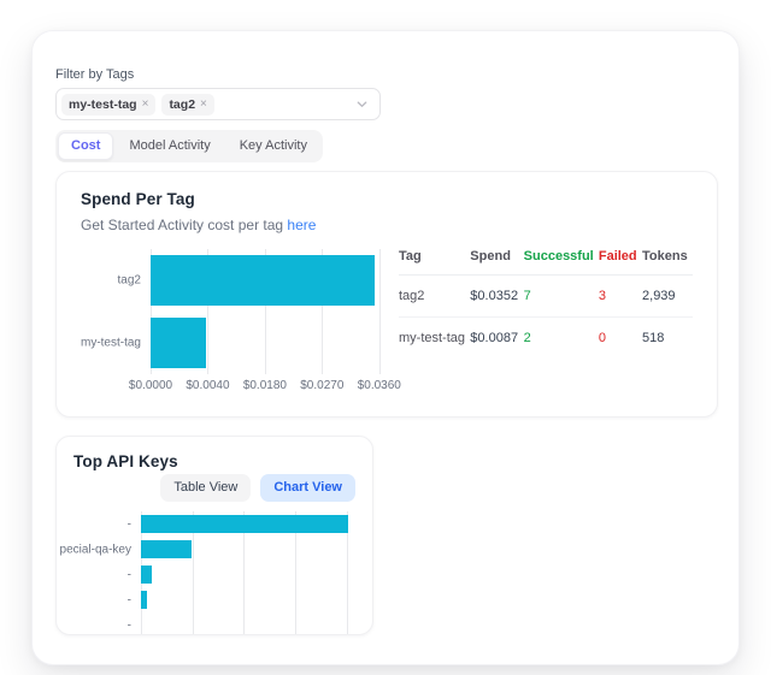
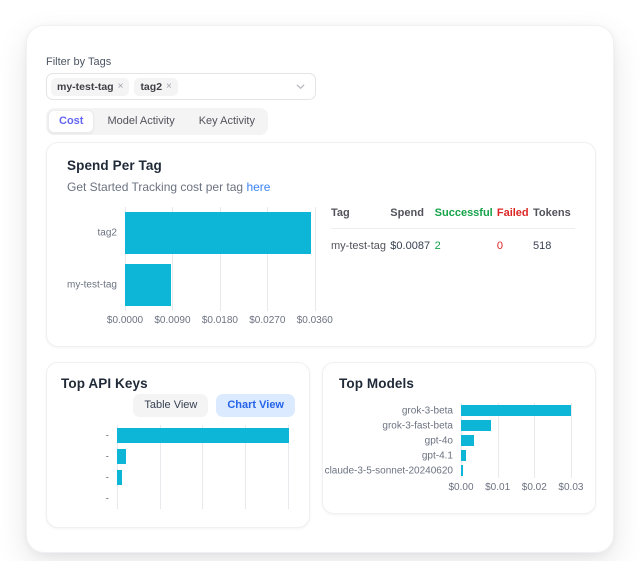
  Filter by Tags
  my-test-tag
  ×
  tag2
  ×
  Cost
  Model Activity
  Key Activity
  Spend Per Tag
- Get Started Activity cost per tag here
+ Get Started Tracking cost per tag here
  tag2
  my-test-tag
  $0.0000
- $0.0040
+ $0.0090
  $0.0180
  $0.0270
  $0.0360
  Tag	Spend	Successful	Failed	Tokens
- tag2	$0.0352	7	3	2,939
  my-test-tag	$0.0087	2	0	518
  Top API Keys
  Table View
  Chart View
  -
- pecial-qa-key
  -
  -
  -
+ Top Models
+ grok-3-beta
+ grok-3-fast-beta
+ gpt-4o
+ gpt-4.1
+ claude-3-5-sonnet-20240620
+ $0.00
+ $0.01
+ $0.02
+ $0.03
